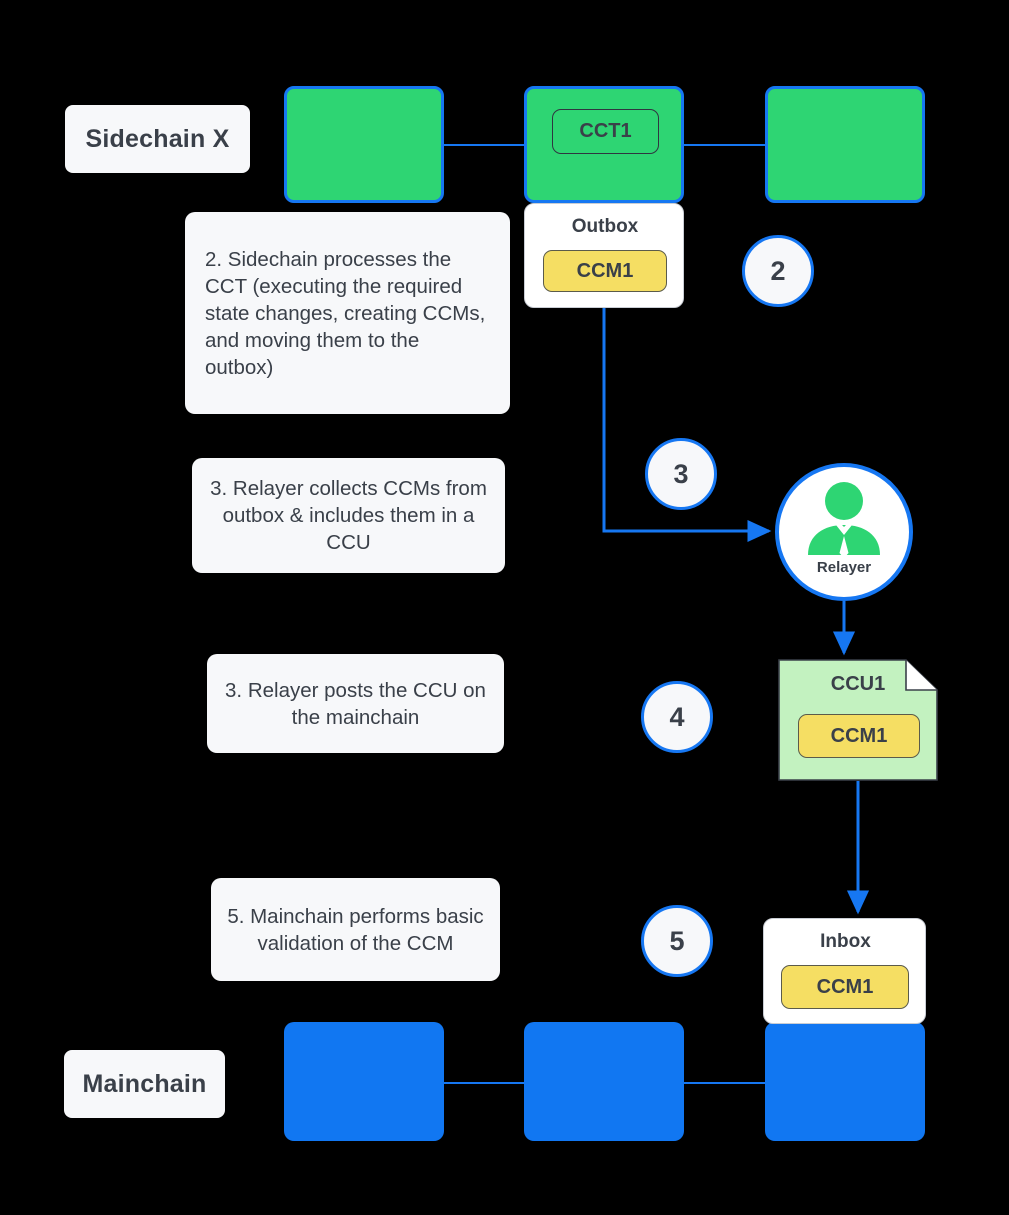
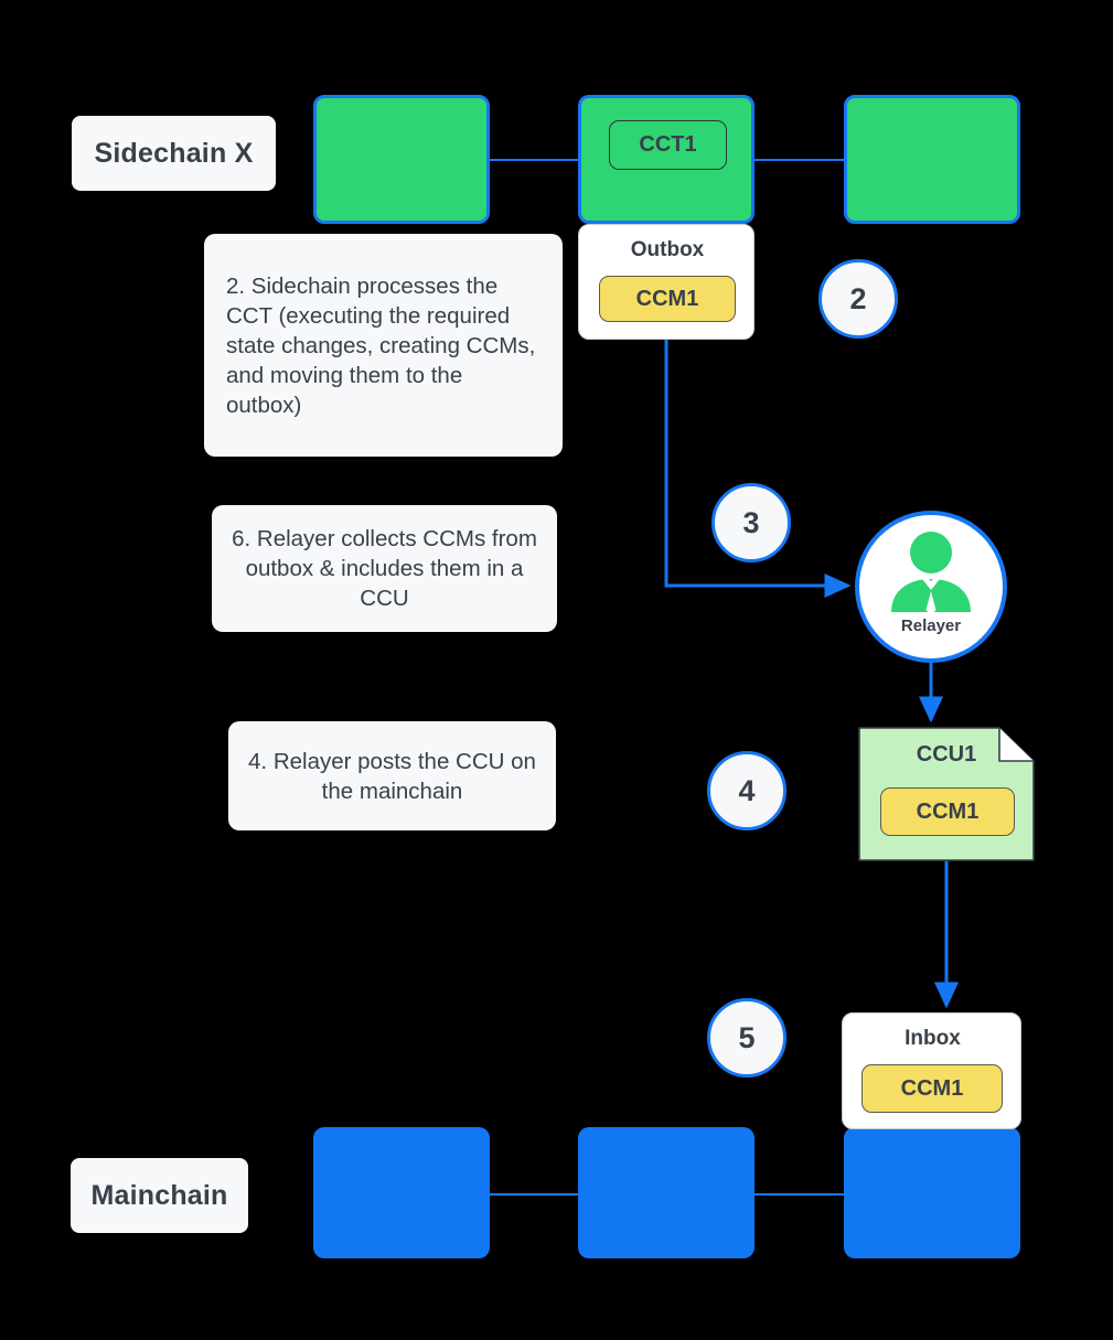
  Sidechain X
  CCT1
  Outbox
  CCM1
  2. Sidechain processes the CCT (executing the required state changes, creating CCMs, and moving them to the outbox)
- 3. Relayer collects CCMs from outbox & includes them in a CCU
+ 6. Relayer collects CCMs from outbox & includes them in a CCU
- 3. Relayer posts the CCU on the mainchain
+ 4. Relayer posts the CCU on the mainchain
- 5. Mainchain performs basic validation of the CCM
  2
  3
  4
  5
  Relayer
  CCU1
  CCM1
  Mainchain
  Inbox
  CCM1
